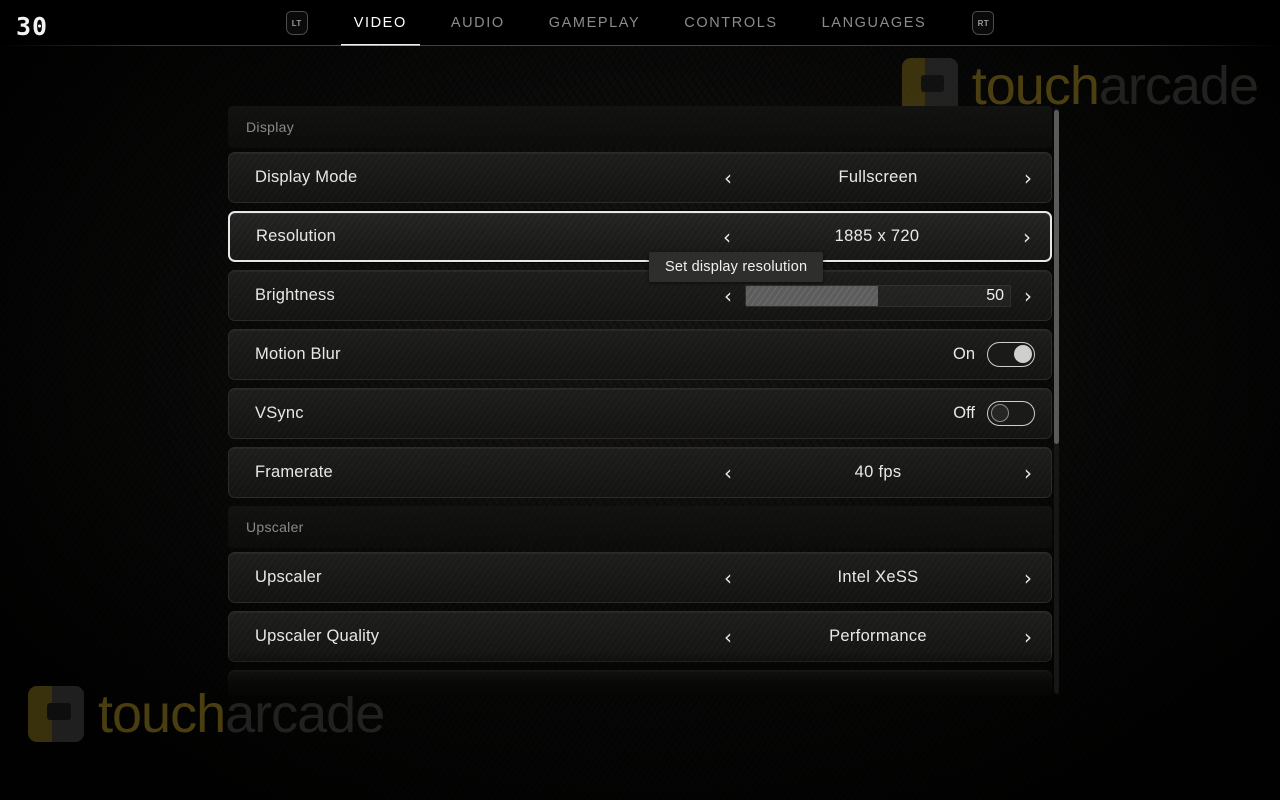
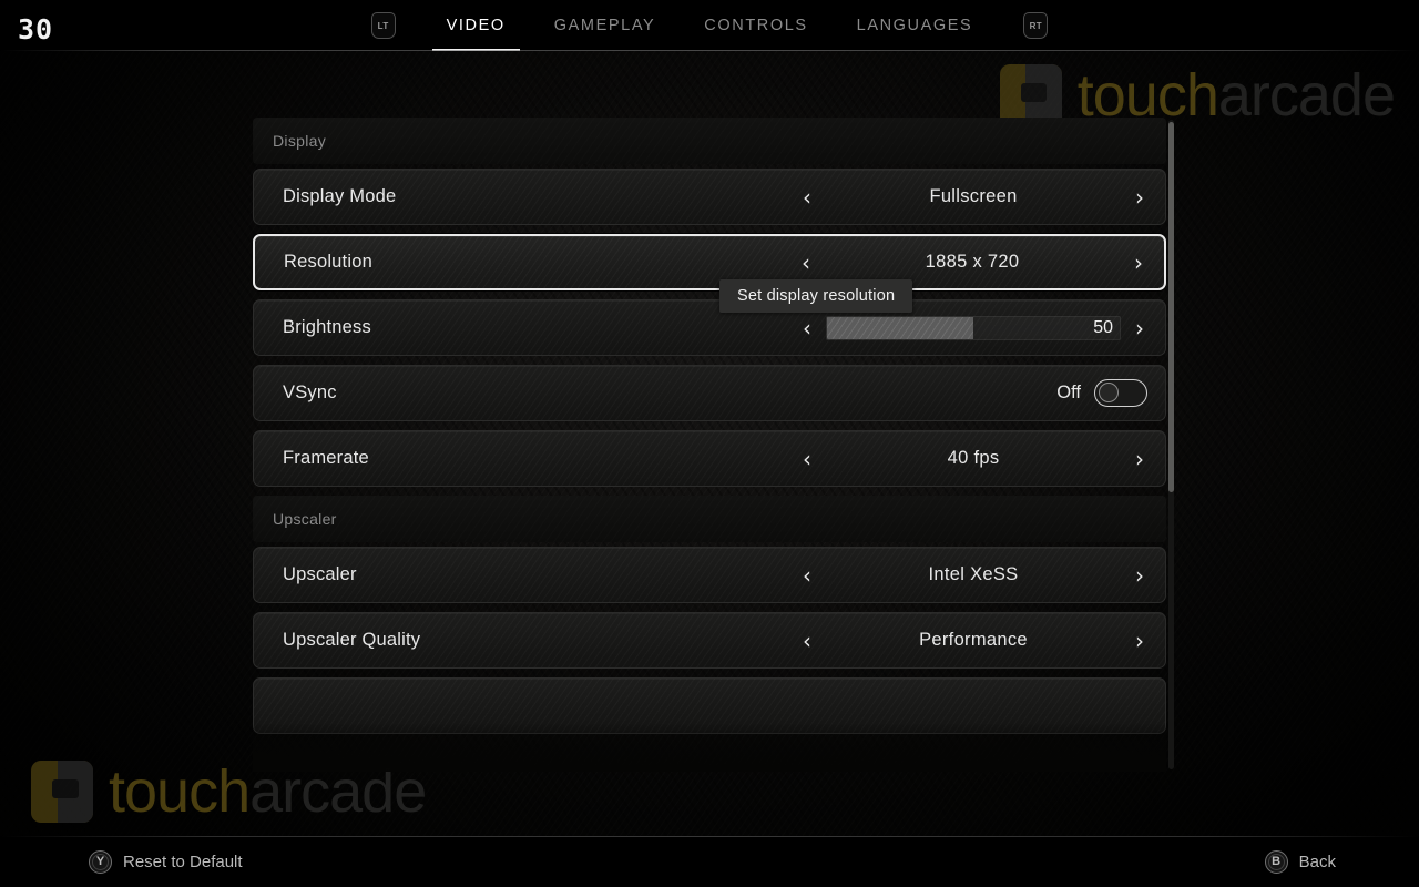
  toucharcade
  toucharcade
  30
  LT
  VIDEO
- AUDIO
  GAMEPLAY
  CONTROLS
  LANGUAGES
  RT
  Display
  Display Mode
  ‹
  Fullscreen
  ›
  Resolution
  ‹
  1885 x 720
  ›
  Brightness
  ‹
  50
  ›
- Motion Blur
- On
  VSync
  Off
  Framerate
  ‹
  40 fps
  ›
  Upscaler
  Upscaler
  ‹
  Intel XeSS
  ›
  Upscaler Quality
  ‹
  Performance
  ›
  Set display resolution
+ Y
+ Reset to Default
+ B
+ Back
